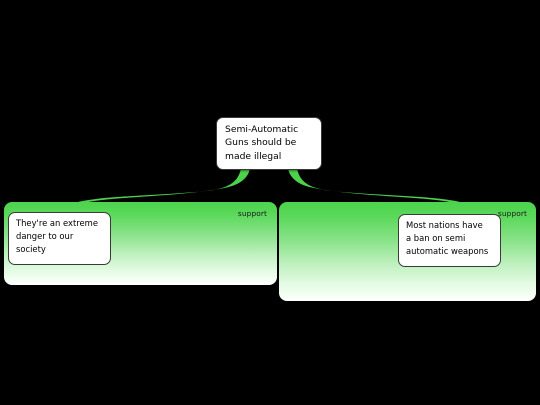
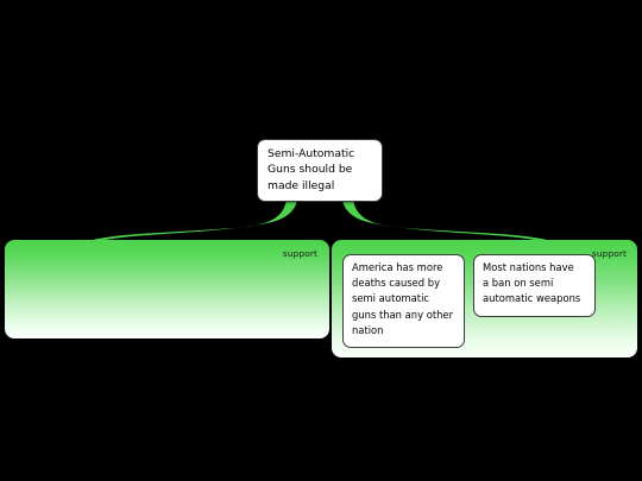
  Semi-Automatic
  Guns should be
  made illegal
  support
- They're an extreme
- danger to our
- society
  support
+ America has more
+ deaths caused by
+ semi automatic
+ guns than any other
+ nation
  Most nations have
  a ban on semi
  automatic weapons
